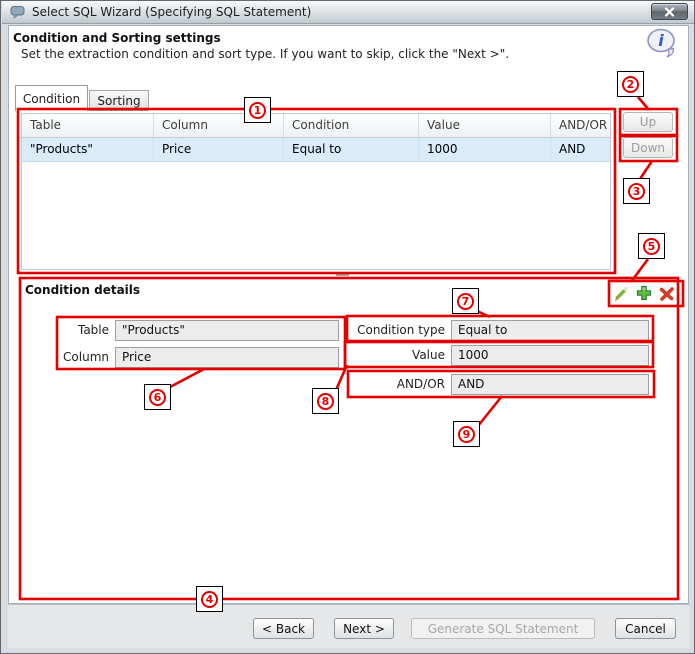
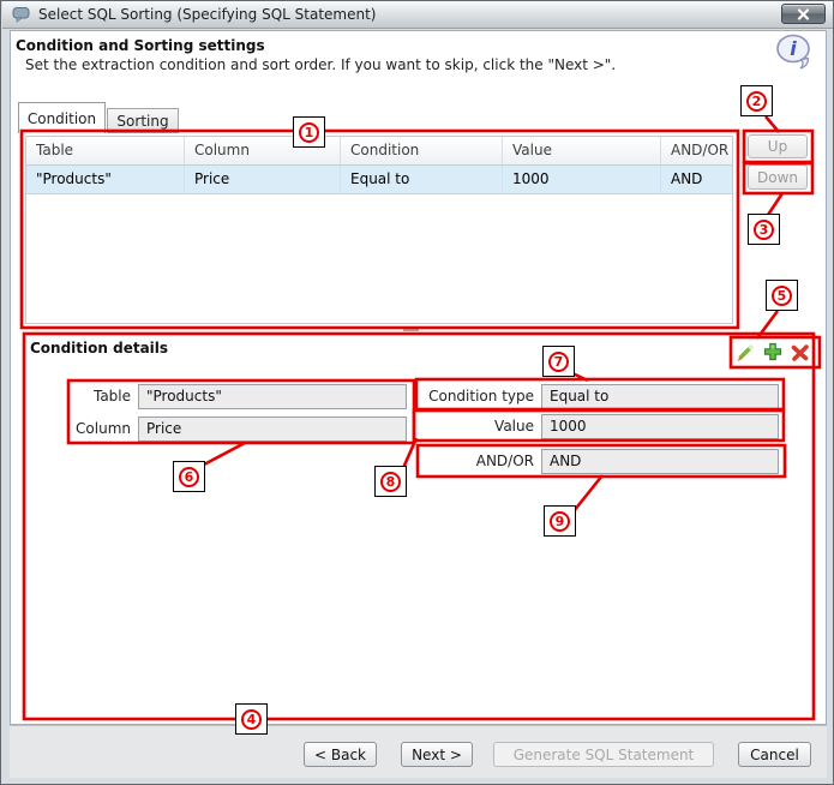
- Select SQL Wizard (Specifying SQL Statement)
+ Select SQL Sorting (Specifying SQL Statement)
  Condition and Sorting settings
- Set the extraction condition and sort type. If you want to skip, click the "Next >".
+ Set the extraction condition and sort order. If you want to skip, click the "Next >".
  i
  Condition
  Sorting
  Table
  Column
  Condition
  Value
  AND/OR
  "Products"
  Price
  Equal to
  1000
  AND
  Up
  Down
  Condition details
  Table
  "Products"
  Column
  Price
  Condition type
  Equal to
  Value
  1000
  AND/OR
  AND
  < Back
  Next >
  Generate SQL Statement
  Cancel
  1
  2
  3
  4
  5
  6
  7
  8
  9
